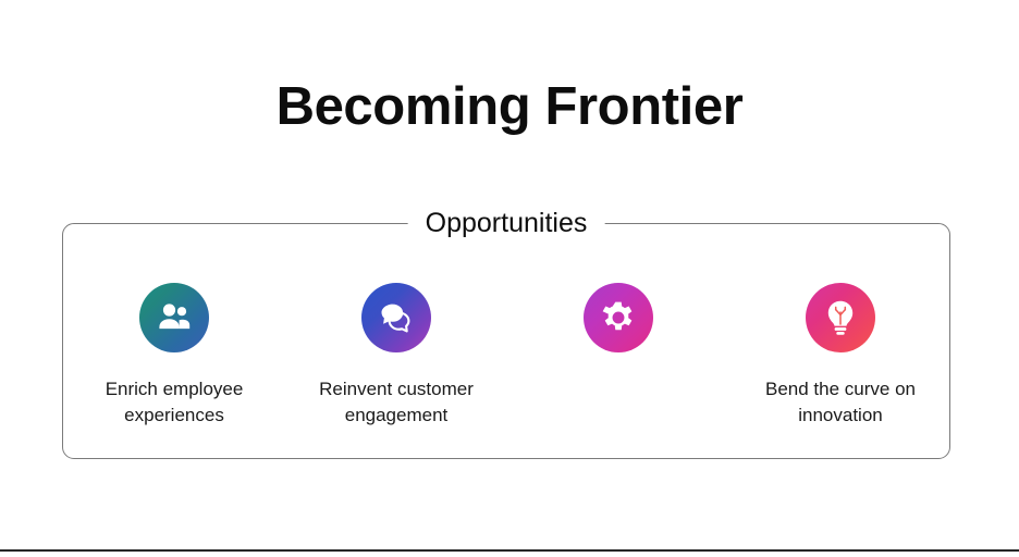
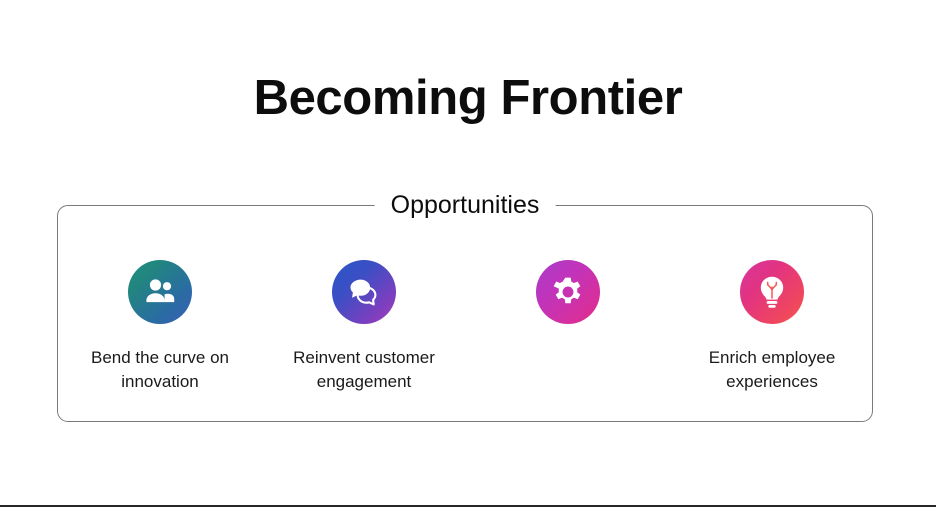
  Becoming Frontier
  Opportunities
- Enrich employee experiences
+ Bend the curve on innovation
  Reinvent customer engagement
- Bend the curve on innovation
+ Enrich employee experiences
